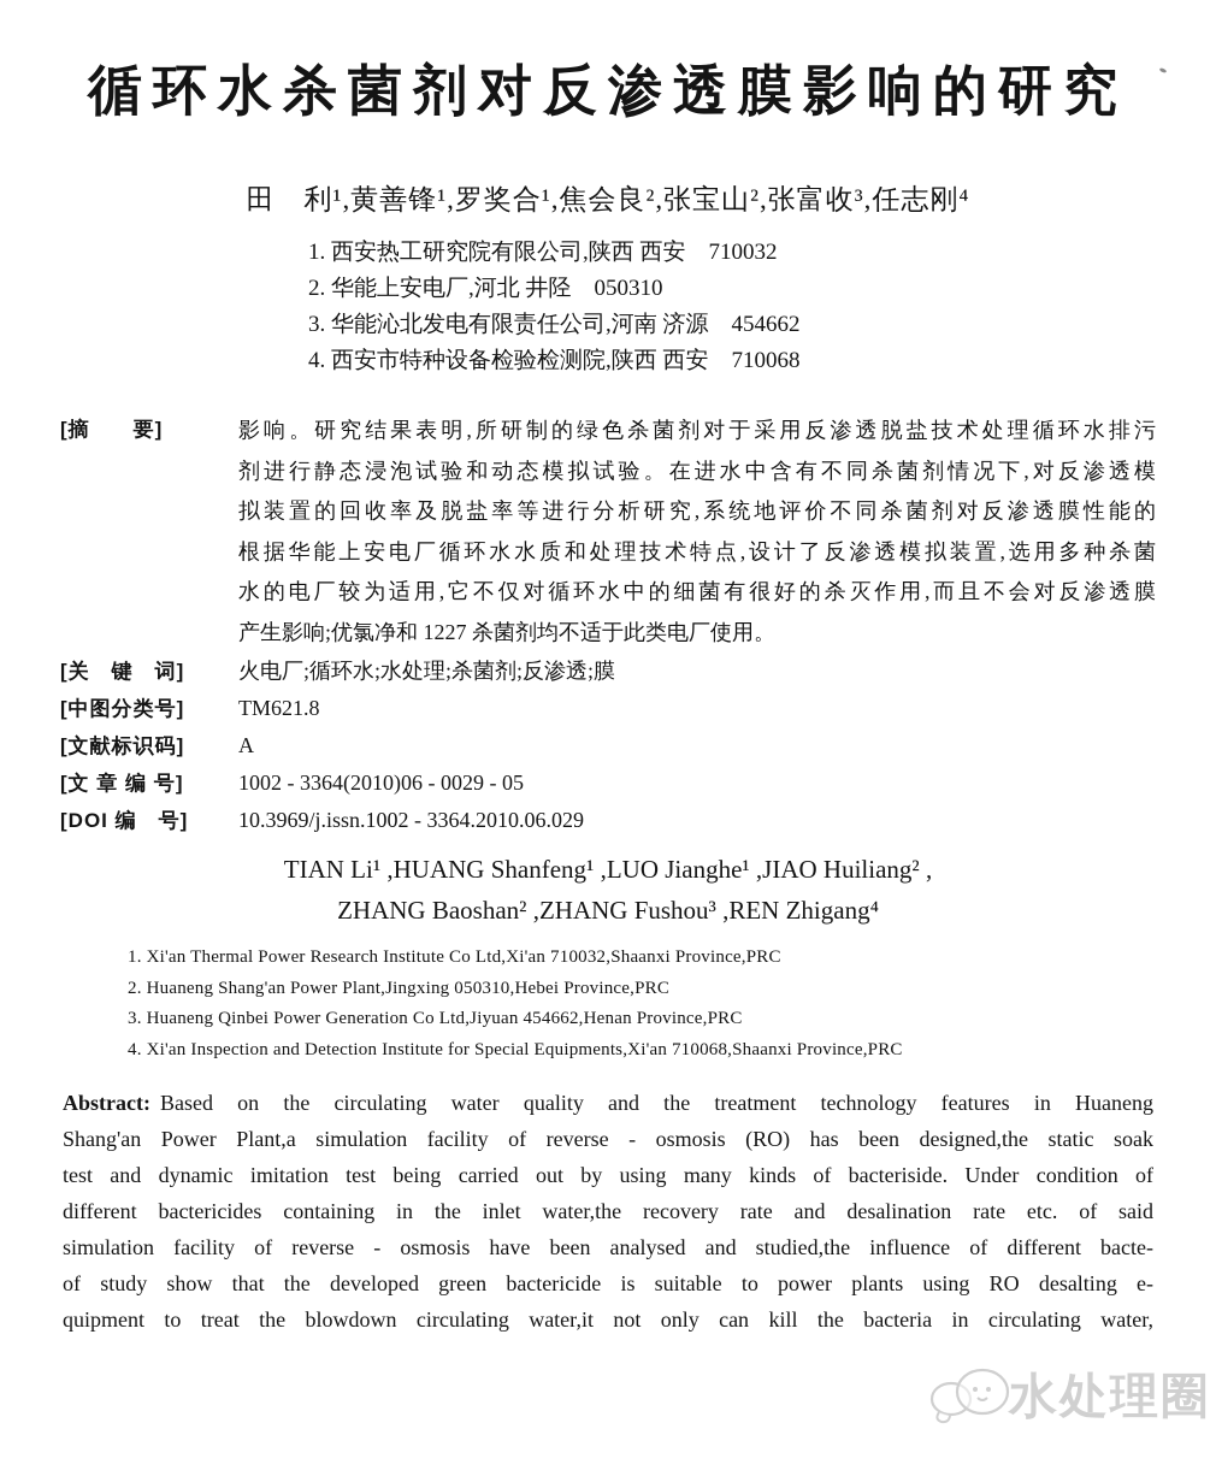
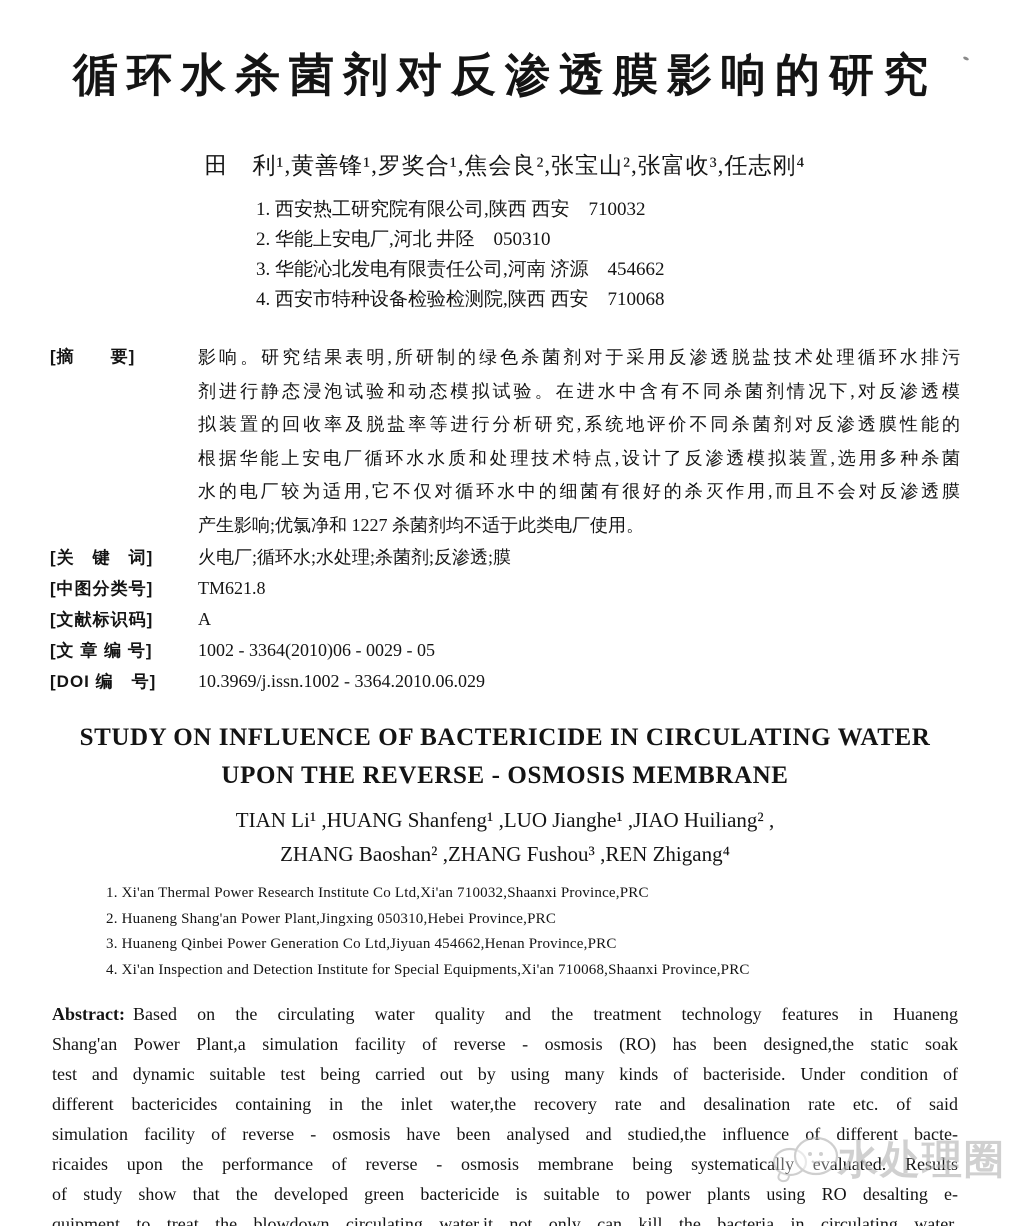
  循环水杀菌剂对反渗透膜影响的研究
  田 利¹,黄善锋¹,罗奖合¹,焦会良²,张宝山²,张富收³,任志刚⁴
  1. 西安热工研究院有限公司,陕西 西安 710032
  2. 华能上安电厂,河北 井陉 050310
  3. 华能沁北发电有限责任公司,河南 济源 454662
  4. 西安市特种设备检验检测院,陕西 西安 710068
  [摘 要]
  影响。研究结果表明,所研制的绿色杀菌剂对于采用反渗透脱盐技术处理循环水排污
  剂进行静态浸泡试验和动态模拟试验。在进水中含有不同杀菌剂情况下,对反渗透模
  拟装置的回收率及脱盐率等进行分析研究,系统地评价不同杀菌剂对反渗透膜性能的
  根据华能上安电厂循环水水质和处理技术特点,设计了反渗透模拟装置,选用多种杀菌
  水的电厂较为适用,它不仅对循环水中的细菌有很好的杀灭作用,而且不会对反渗透膜
  产生影响;优氯净和 1227 杀菌剂均不适于此类电厂使用。
  [关 键 词]
  火电厂;循环水;水处理;杀菌剂;反渗透;膜
  [中图分类号]
  TM621.8
  [文献标识码]
  A
  [文 章 编 号]
  1002 - 3364(2010)06 - 0029 - 05
  [DOI 编 号]
  10.3969/j.issn.1002 - 3364.2010.06.029
+ STUDY ON INFLUENCE OF BACTERICIDE IN CIRCULATING WATER
+ UPON THE REVERSE - OSMOSIS MEMBRANE
  TIAN Li¹ ,HUANG Shanfeng¹ ,LUO Jianghe¹ ,JIAO Huiliang² ,
  ZHANG Baoshan² ,ZHANG Fushou³ ,REN Zhigang⁴
  1. Xi'an Thermal Power Research Institute Co Ltd,Xi'an 710032,Shaanxi Province,PRC
  2. Huaneng Shang'an Power Plant,Jingxing 050310,Hebei Province,PRC
  3. Huaneng Qinbei Power Generation Co Ltd,Jiyuan 454662,Henan Province,PRC
  4. Xi'an Inspection and Detection Institute for Special Equipments,Xi'an 710068,Shaanxi Province,PRC
  Abstract: Based on the circulating water quality and the treatment technology features in Huaneng
  Shang'an Power Plant,a simulation facility of reverse - osmosis (RO) has been designed,the static soak
- test and dynamic imitation test being carried out by using many kinds of bacteriside. Under condition of
+ test and dynamic suitable test being carried out by using many kinds of bacteriside. Under condition of
  different bactericides containing in the inlet water,the recovery rate and desalination rate etc. of said
  simulation facility of reverse - osmosis have been analysed and studied,the influence of different bacte-
+ ricaides upon the performance of reverse - osmosis membrane being systematically evaluated. Results
  of study show that the developed green bactericide is suitable to power plants using RO desalting e-
  quipment to treat the blowdown circulating water,it not only can kill the bacteria in circulating water,
  水处理圈
